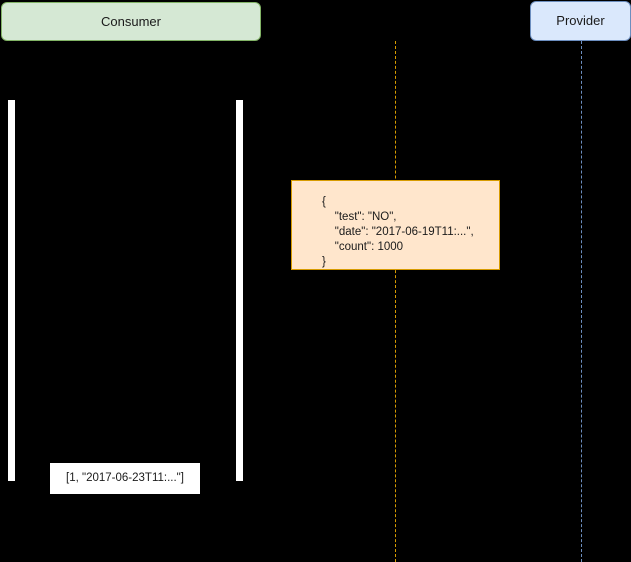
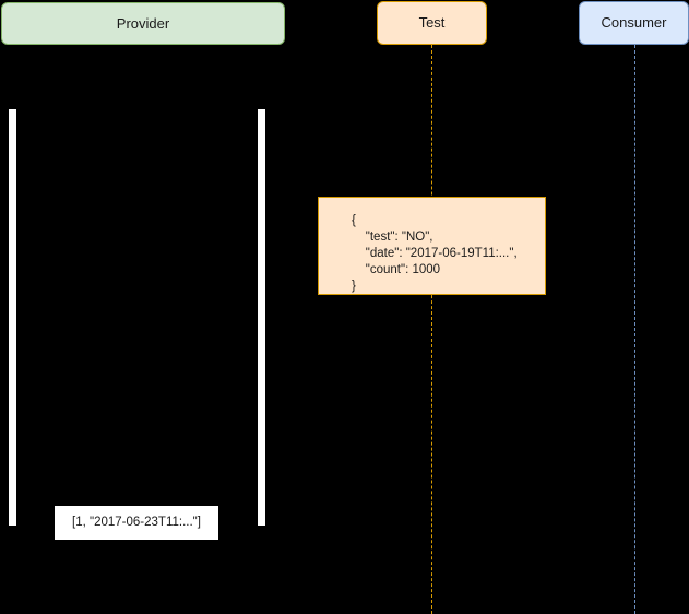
- Consumer
+ Provider
+ Test
- Provider
+ Consumer
  {
  "test": "NO",
  "date": "2017-06-19T11:...",
  "count": 1000
  }
  [1, "2017-06-23T11:..."]
